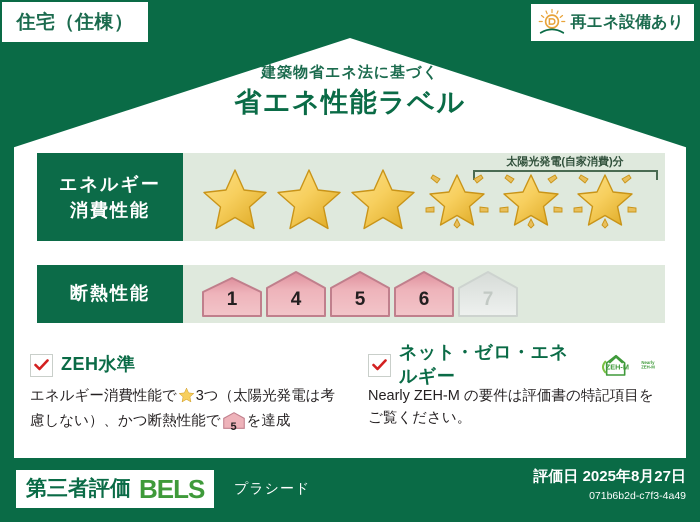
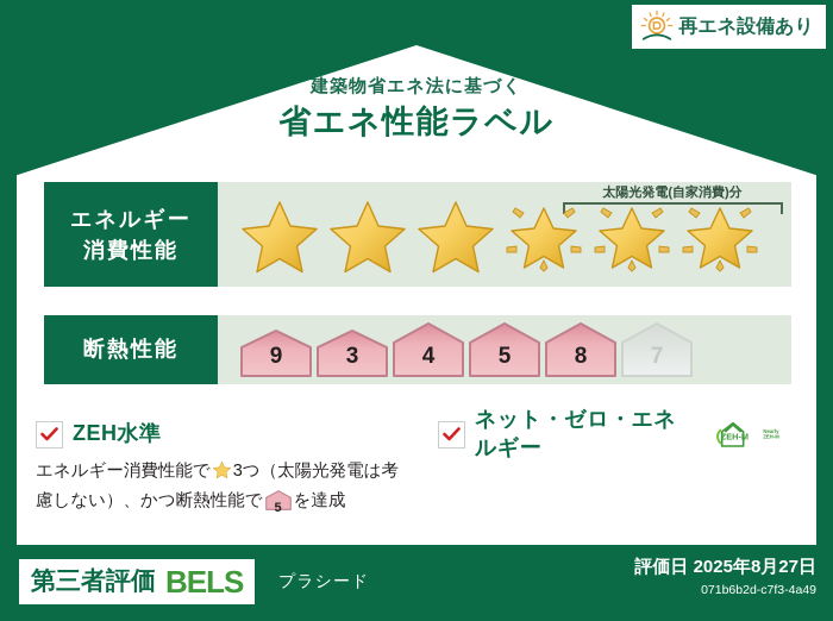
- 住宅（住棟）
  再エネ設備あり
  建築物省エネ法に基づく
  省エネ性能ラベル
  エネルギー
  消費性能
  太陽光発電(自家消費)分
  断熱性能
- 1
+ 9
+ 3
  4
  5
- 6
+ 8
  7
  ZEH水準
  エネルギー消費性能で 3つ（太陽光発電は考慮しない）、かつ断熱性能で
  5
  を達成
  ネット・ゼロ・エネルギー
  ZEH-M
- Nearly ZEH-M の要件は評価書の特記項目をご覧ください。
  第三者評価
  BELS
  プラシード
  評価日 2025年8月27日
  071b6b2d-c7f3-4a49
